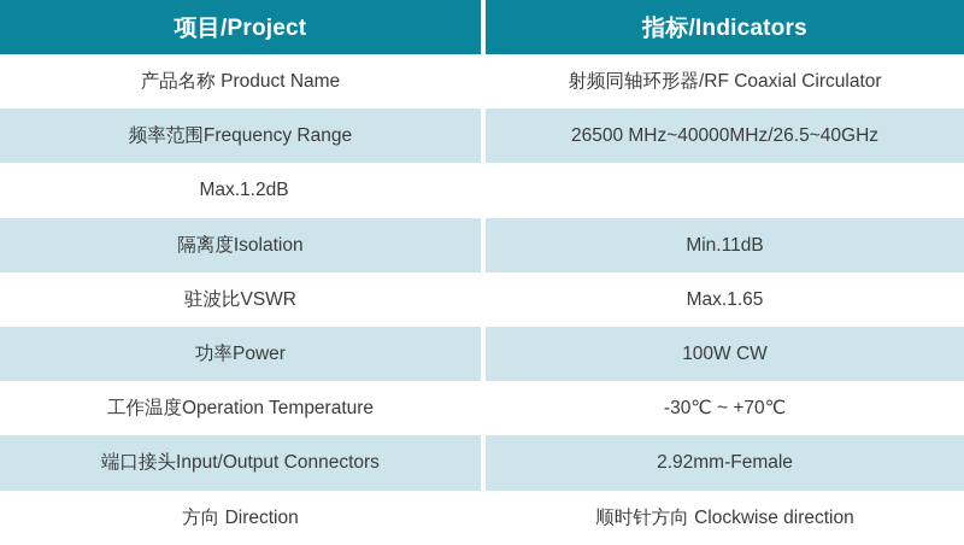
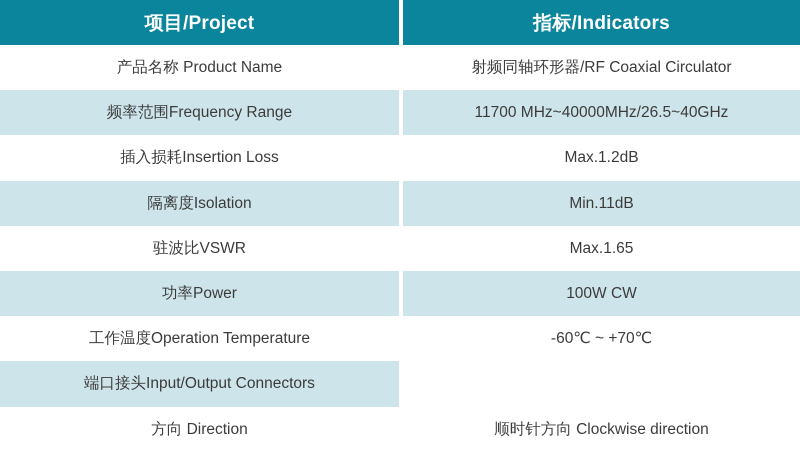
  项目/Project
  指标/Indicators
  产品名称 Product Name
  射频同轴环形器/RF Coaxial Circulator
  频率范围Frequency Range
- 26500 MHz~40000MHz/26.5~40GHz
+ 11700 MHz~40000MHz/26.5~40GHz
+ 插入损耗Insertion Loss
  Max.1.2dB
  隔离度Isolation
  Min.11dB
  驻波比VSWR
  Max.1.65
  功率Power
  100W CW
  工作温度Operation Temperature
- -30℃ ~ +70℃
+ -60℃ ~ +70℃
  端口接头Input/Output Connectors
- 2.92mm-Female
  方向 Direction
  顺时针方向 Clockwise direction
